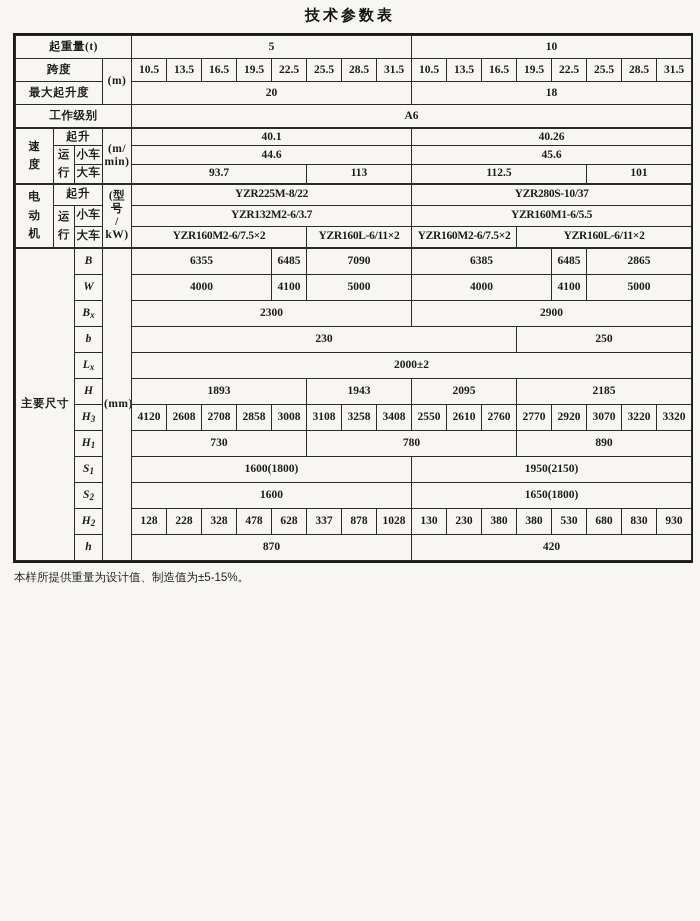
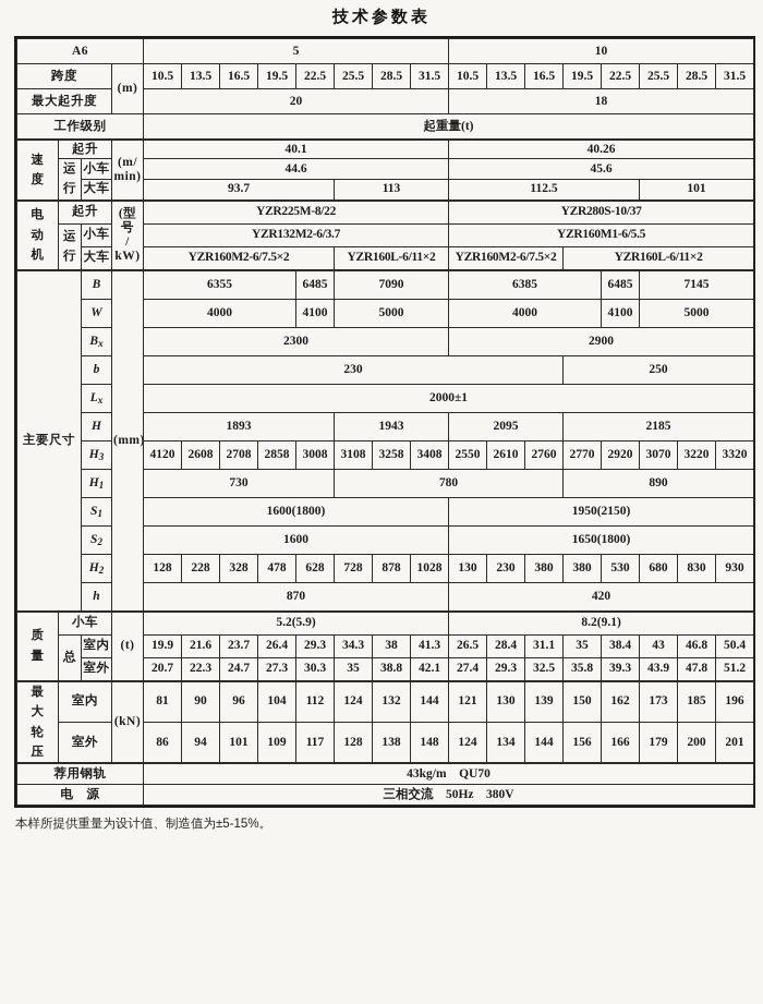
  技术参数表
- 起重量(t)	5	10
+ A6	5	10
  跨度	(m)	10.5	13.5	16.5	19.5	22.5	25.5	28.5	31.5	10.5	13.5	16.5	19.5	22.5	25.5	28.5	31.5
  最大起升度	20	18
- 工作级别	A6
+ 工作级别	起重量(t)
  速度	起升	(m/ min)	40.1	40.26
  运行	小车	44.6	45.6
  大车	93.7	113	112.5	101
  电动机	起升	(型号 / kW)	YZR225M-8/22	YZR280S-10/37
  运行	小车	YZR132M2-6/3.7	YZR160M1-6/5.5
  大车	YZR160M2-6/7.5×2	YZR160L-6/11×2	YZR160M2-6/7.5×2	YZR160L-6/11×2
- 主要尺寸	B	(mm)	6355	6485	7090	6385	6485	2865
+ 主要尺寸	B	(mm)	6355	6485	7090	6385	6485	7145
  W	4000	4100	5000	4000	4100	5000
  Bx	2300	2900
  b	230	250
- Lx	2000±2
+ Lx	2000±1
  H	1893	1943	2095	2185
  H3	4120	2608	2708	2858	3008	3108	3258	3408	2550	2610	2760	2770	2920	3070	3220	3320
  H1	730	780	890
  S1	1600(1800)	1950(2150)
  S2	1600	1650(1800)
- H2	128	228	328	478	628	337	878	1028	130	230	380	380	530	680	830	930
+ H2	128	228	328	478	628	728	878	1028	130	230	380	380	530	680	830	930
  h	870	420
+ 质量	小车	(t)	5.2(5.9)	8.2(9.1)
+ 总	室内	19.9	21.6	23.7	26.4	29.3	34.3	38	41.3	26.5	28.4	31.1	35	38.4	43	46.8	50.4
+ 室外	20.7	22.3	24.7	27.3	30.3	35	38.8	42.1	27.4	29.3	32.5	35.8	39.3	43.9	47.8	51.2
+ 最大轮压	室内	(kN)	81	90	96	104	112	124	132	144	121	130	139	150	162	173	185	196
+ 室外	86	94	101	109	117	128	138	148	124	134	144	156	166	179	200	201
+ 荐用钢轨	43kg/m QU70
+ 电 源	三相交流 50Hz 380V
  本样所提供重量为设计值、制造值为±5-15%。
